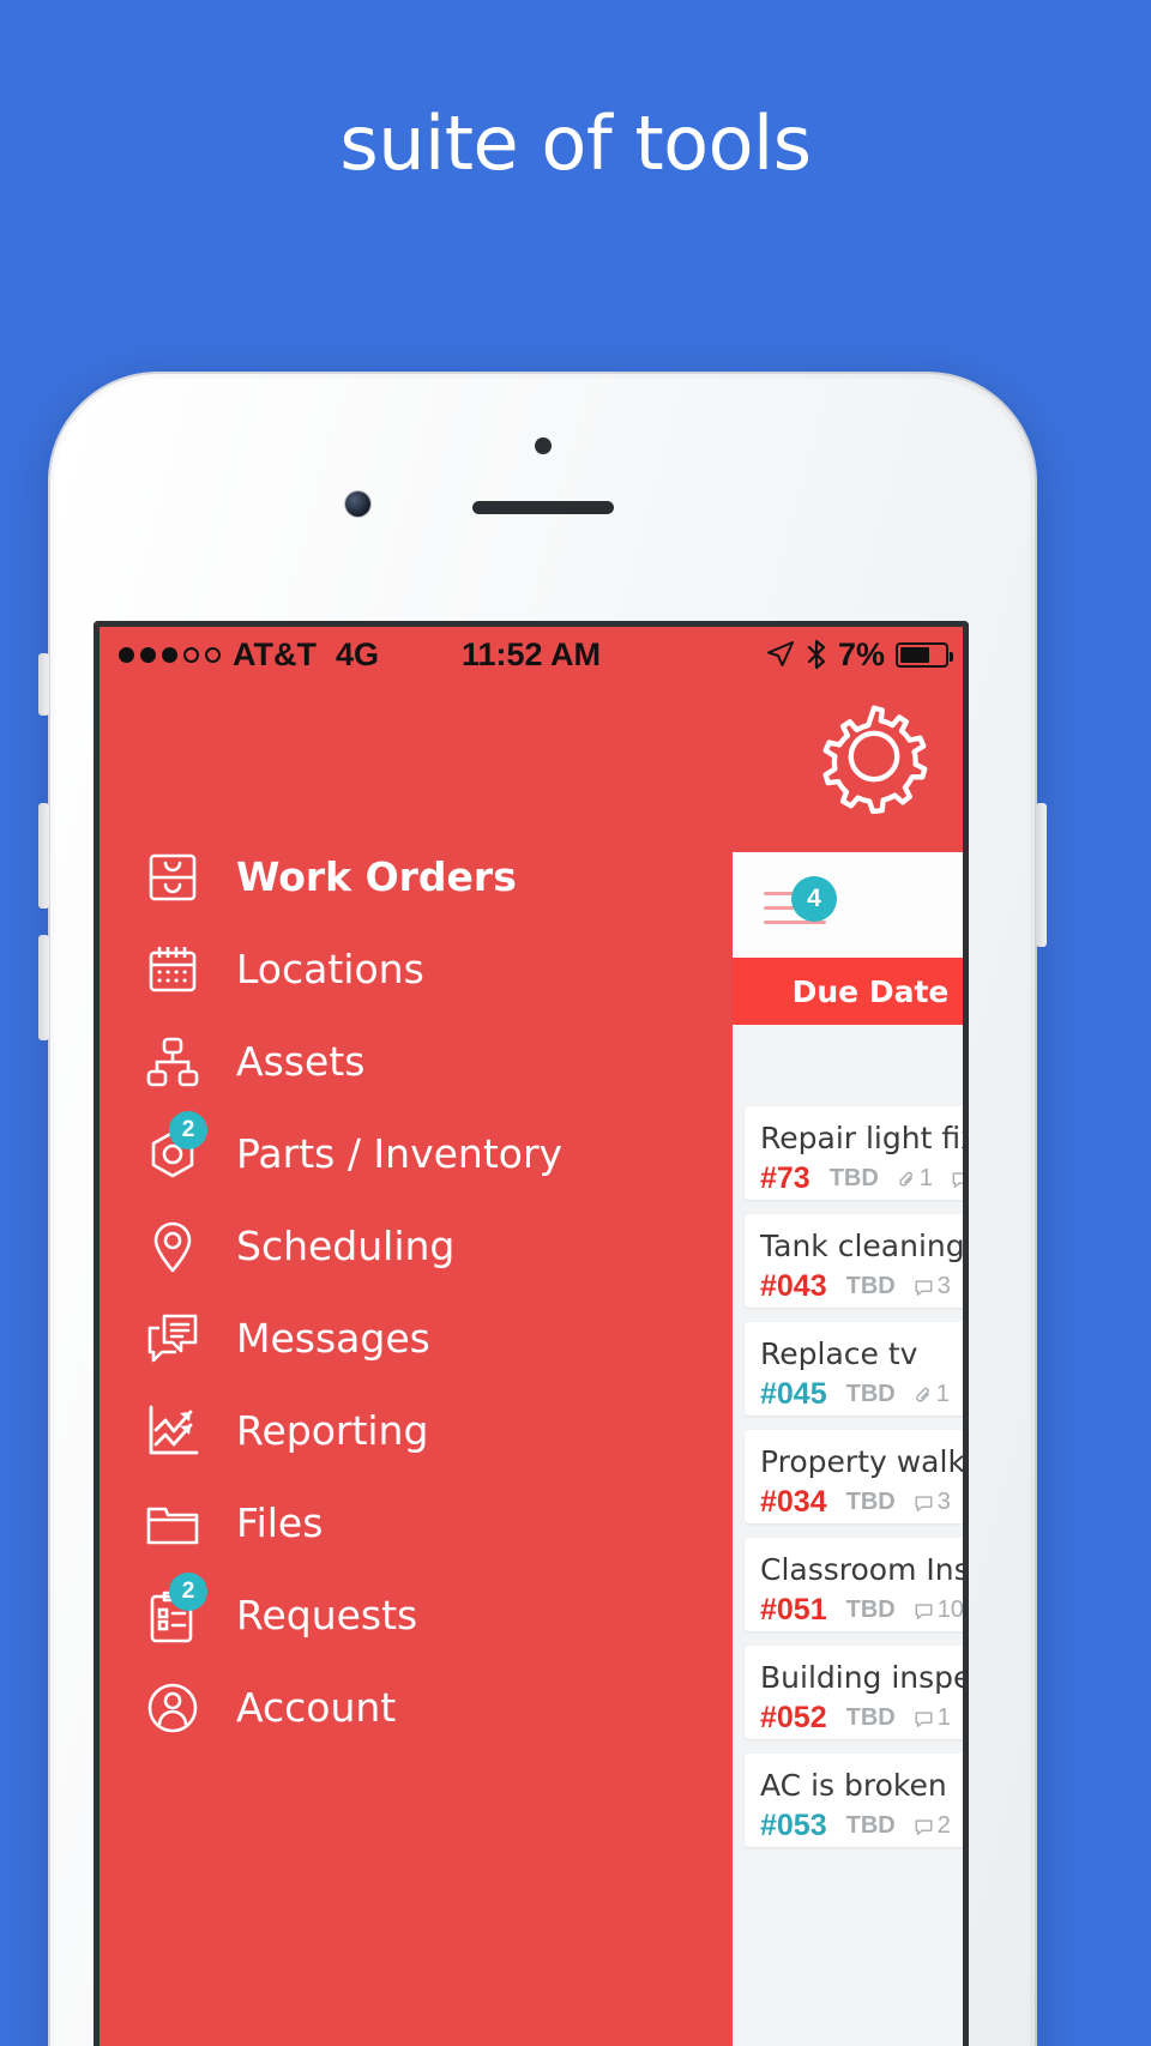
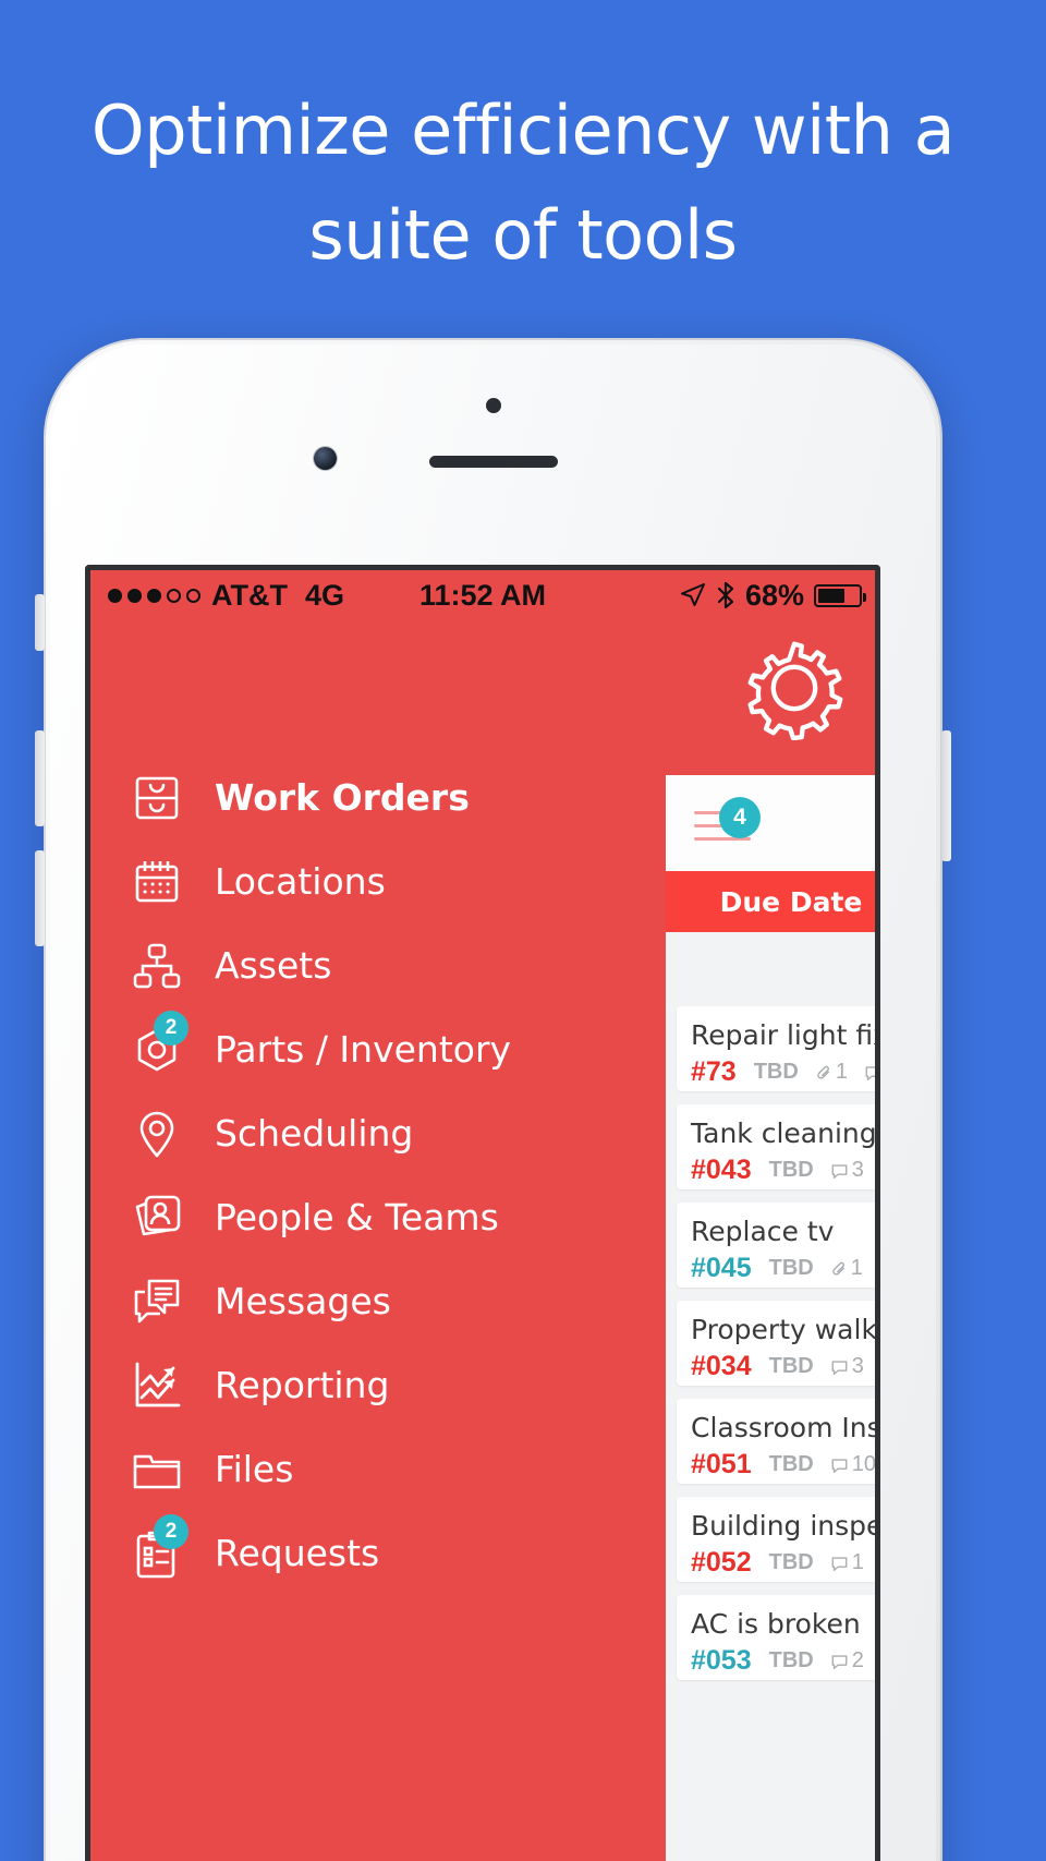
+ Optimize efficiency with a
  suite of tools
  AT&T
  4G
  11:52 AM
- 7%
+ 68%
  Work Orders
  Locations
  Assets
  2
  Parts / Inventory
  Scheduling
+ People & Teams
  Messages
  Reporting
  Files
  2
  Requests
- Account
  4
  Due Date
  Repair light fi
  #73
  TBD
  1
  #043
  TBD
  3
  Replace tv
  #045
  TBD
  1
  #034
  TBD
  3
  #051
  TBD
  10
  Building inspe
  #052
  TBD
  1
  AC is broken
  #053
  TBD
  2
